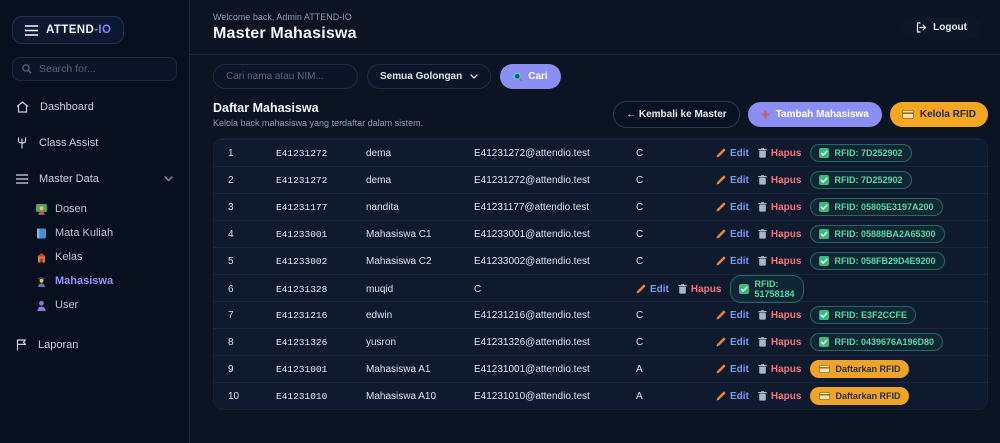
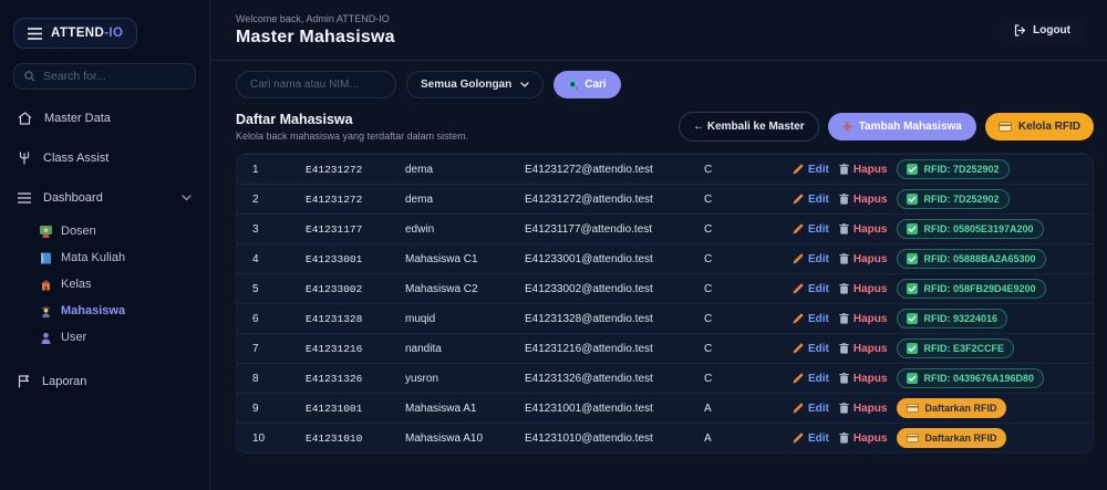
  ATTEND-IO
  Search for...
- Dashboard
+ Master Data
  Class Assist
- Master Data
+ Dashboard
  Dosen
  Mata Kuliah
  Kelas
  Mahasiswa
  User
  Laporan
  Welcome back, Admin ATTEND-IO
  Master Mahasiswa
  Logout
  Cari nama atau NIM...
  Semua Golongan
  Cari
  Daftar Mahasiswa
  Kelola back mahasiswa yang terdaftar dalam sistem.
  ← Kembali ke Master
  Tambah Mahasiswa
  Kelola RFID
  1
  E41231272
  dema
  E41231272@attendio.test
  C
  Edit
  Hapus
  RFID: 7D252902
  2
  E41231272
  dema
  E41231272@attendio.test
  C
  Edit
  Hapus
  RFID: 7D252902
  3
  E41231177
- nandita
+ edwin
  E41231177@attendio.test
  C
  Edit
  Hapus
  RFID: 05805E3197A200
  4
  E41233001
  Mahasiswa C1
  E41233001@attendio.test
  C
  Edit
  Hapus
  RFID: 05888BA2A65300
  5
  E41233002
  Mahasiswa C2
  E41233002@attendio.test
  C
  Edit
  Hapus
  RFID: 058FB29D4E9200
  6
  E41231328
  muqid
+ E41231328@attendio.test
  C
  Edit
  Hapus
- RFID: 51758184
+ RFID: 93224016
  7
  E41231216
- edwin
+ nandita
  E41231216@attendio.test
  C
  Edit
  Hapus
  RFID: E3F2CCFE
  8
  E41231326
  yusron
  E41231326@attendio.test
  C
  Edit
  Hapus
  RFID: 0439676A196D80
  9
  E41231001
  Mahasiswa A1
  E41231001@attendio.test
  A
  Edit
  Hapus
  Daftarkan RFID
  10
  E41231010
  Mahasiswa A10
  E41231010@attendio.test
  A
  Edit
  Hapus
  Daftarkan RFID
